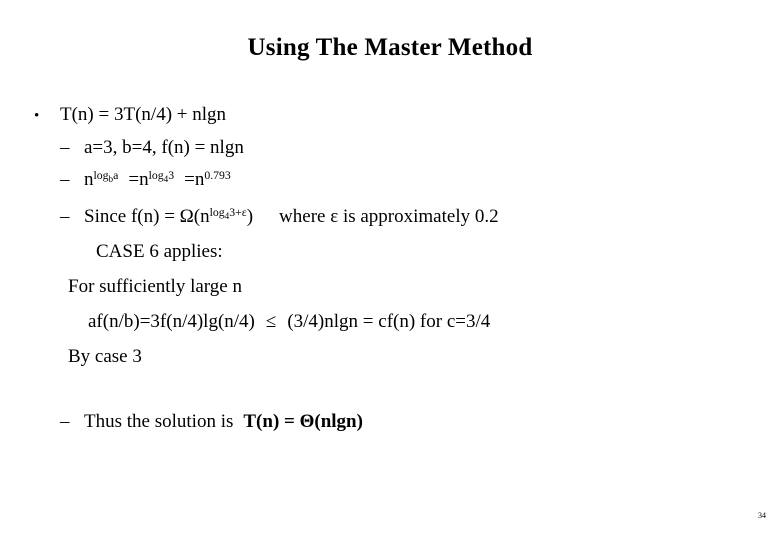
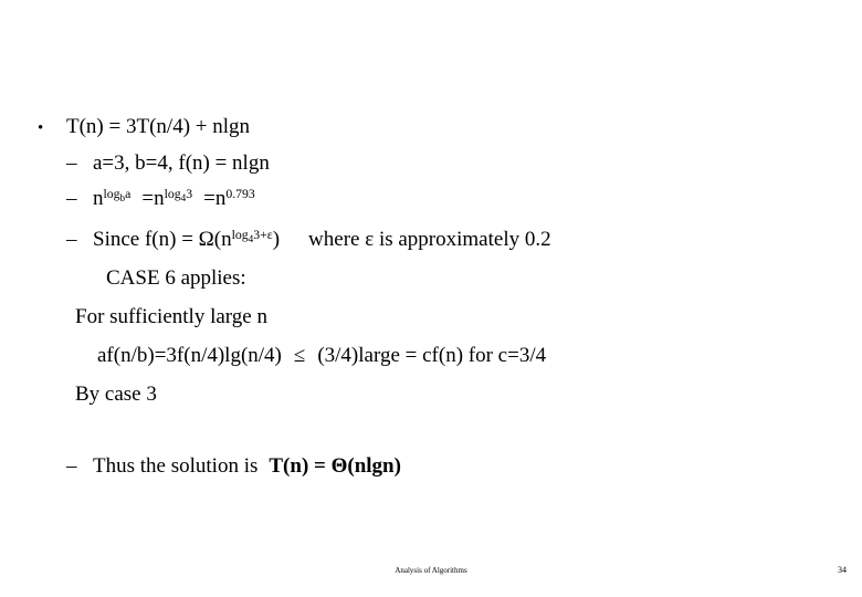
- Using The Master Method
  • T(n) = 3T(n/4) + nlgn
  – a=3, b=4, f(n) = nlgn
  – nlogba =nlog43 =n0.793
  – Since f(n) = Ω(nlog43+ε) where ε is approximately 0.2
  CASE 6 applies:
  For sufficiently large n
- af(n/b)=3f(n/4)lg(n/4) ≤ (3/4)nlgn = cf(n) for c=3/4
+ af(n/b)=3f(n/4)lg(n/4) ≤ (3/4)large = cf(n) for c=3/4
  By case 3
  – Thus the solution is T(n) = Θ(nlgn)
+ Analysis of Algorithms
  34
